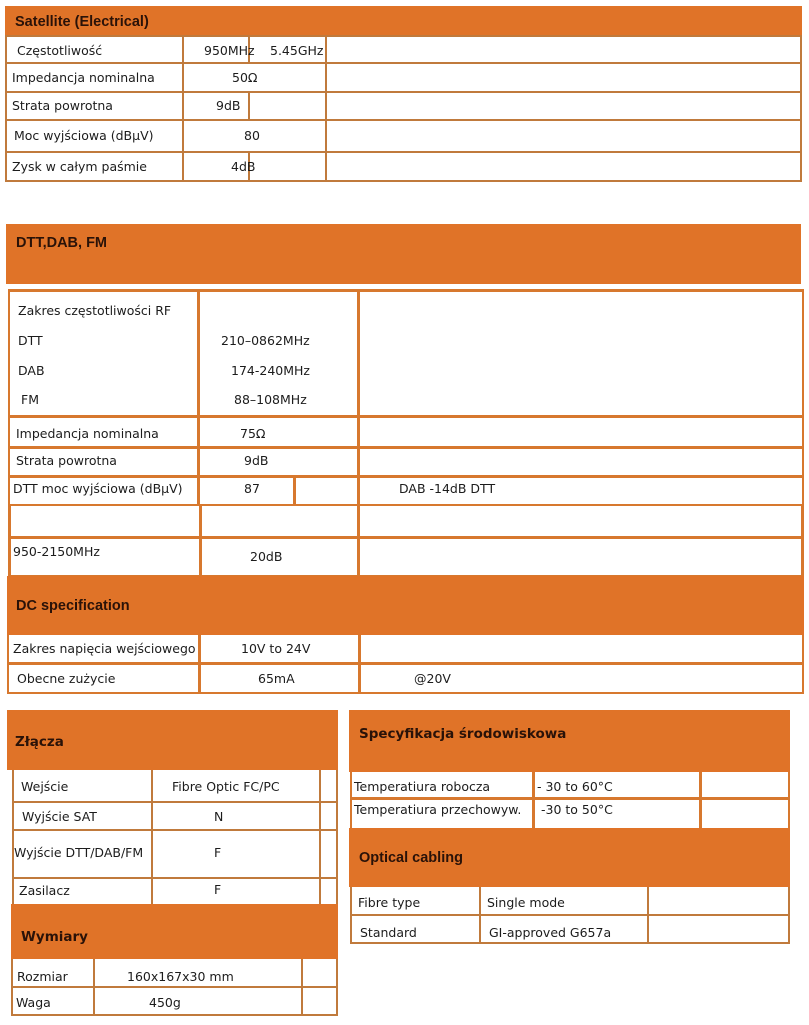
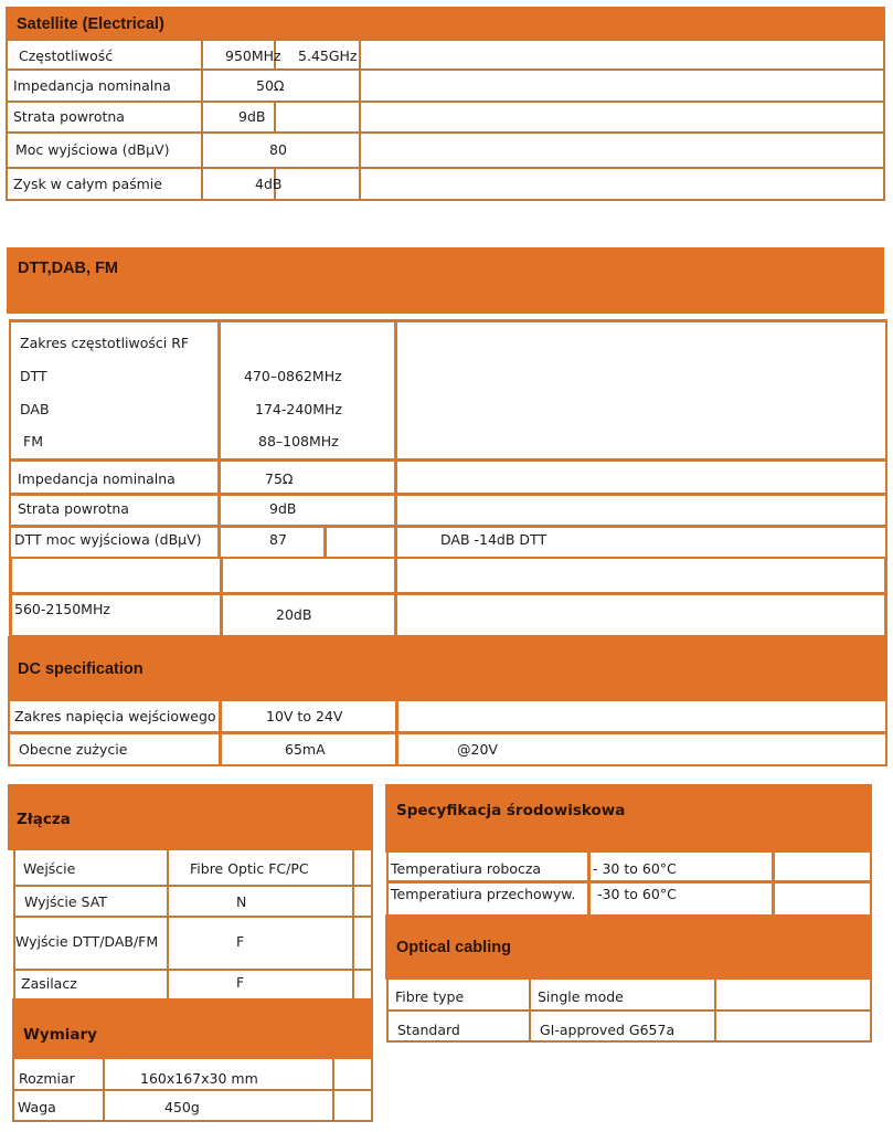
  Satellite (Electrical)
  Częstotliwość
  950MHz
  5.45GHz
  Impedancja nominalna
  50Ω
  Strata powrotna
  9dB
  Moc wyjściowa (dBµV)
  80
  Zysk w całym paśmie
  4dB
  DTT,DAB, FM
  Zakres częstotliwości RF
  DTT
- 210–0862MHz
+ 470–0862MHz
  DAB
  174-240MHz
  FM
  88–108MHz
  Impedancja nominalna
  75Ω
  Strata powrotna
  9dB
  DTT moc wyjściowa (dBµV)
  87
  DAB -14dB DTT
- 950-2150MHz
+ 560-2150MHz
  20dB
  DC specification
  Zakres napięcia wejściowego
  10V to 24V
  Obecne zużycie
  65mA
  @20V
  Złącza
  Wejście
  Fibre Optic FC/PC
  Wyjście SAT
  N
  Wyjście DTT/DAB/FM
  F
  Zasilacz
  F
  Wymiary
  Rozmiar
  160x167x30 mm
  Waga
  450g
  Specyfikacja środowiskowa
  Temperatiura robocza
  - 30 to 60°C
  Temperatiura przechowyw.
- -30 to 50°C
+ -30 to 60°C
  Optical cabling
  Fibre type
  Single mode
  Standard
  GI-approved G657a
